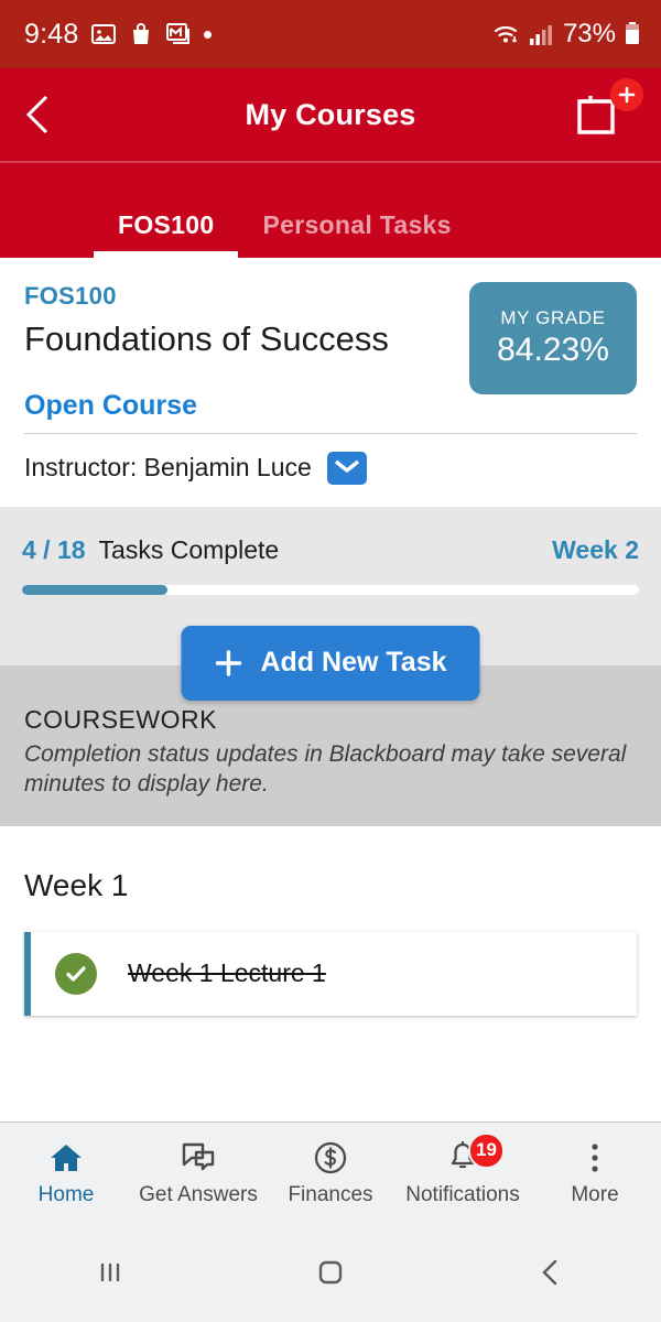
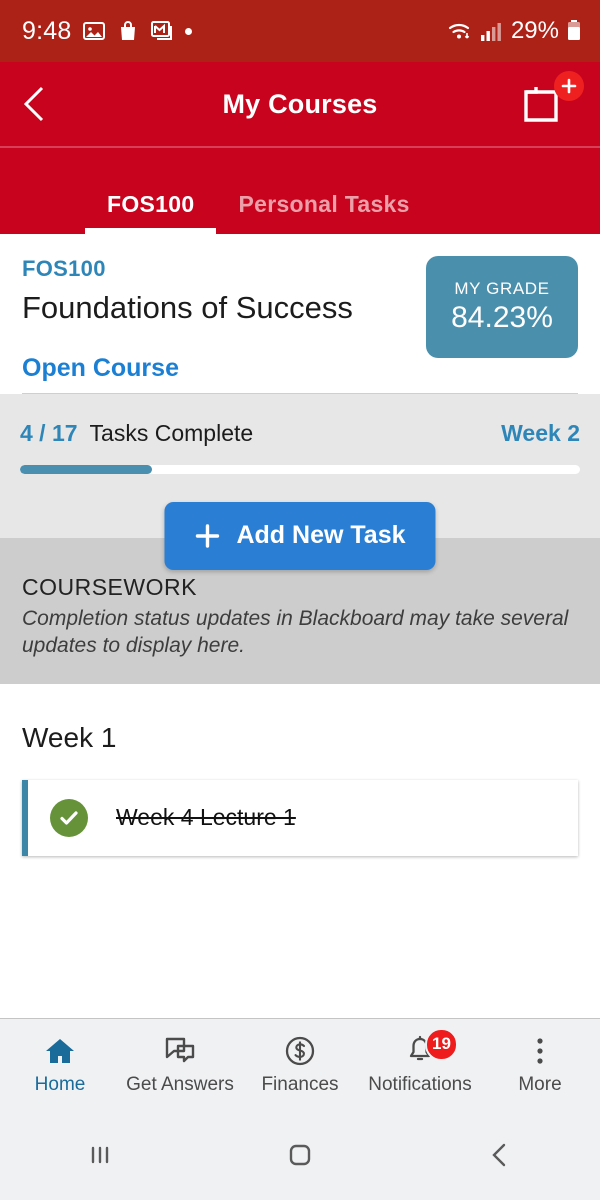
  9:48
- 73%
+ 29%
  My Courses
  FOS100
  Personal Tasks
  FOS100
  Foundations of Success
  MY GRADE
  84.23%
  Open Course
- Instructor: Benjamin Luce
- 4 / 18
+ 4 / 17
  Tasks Complete
  Week 2
  Add New Task
  COURSEWORK
- Completion status updates in Blackboard may take several minutes to display here.
+ Completion status updates in Blackboard may take several updates to display here.
  Week 1
- Week 1 Lecture 1
+ Week 4 Lecture 1
  Home
  Get Answers
  Finances
  19
  Notifications
  More
